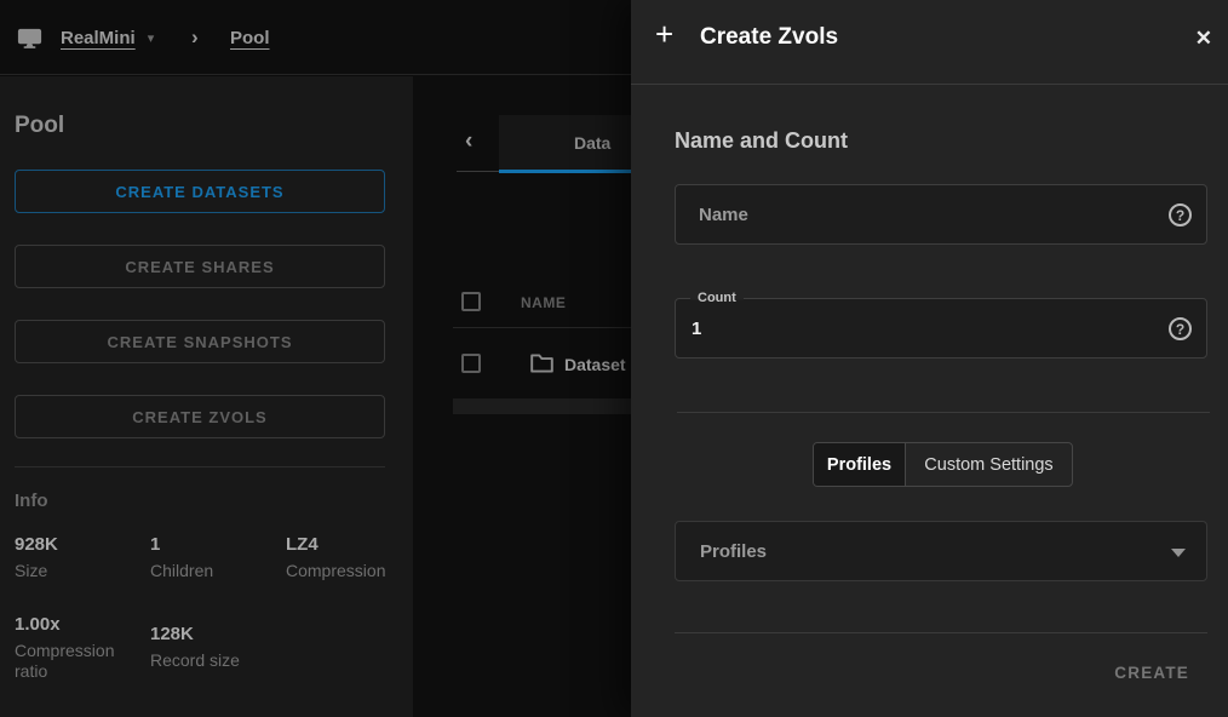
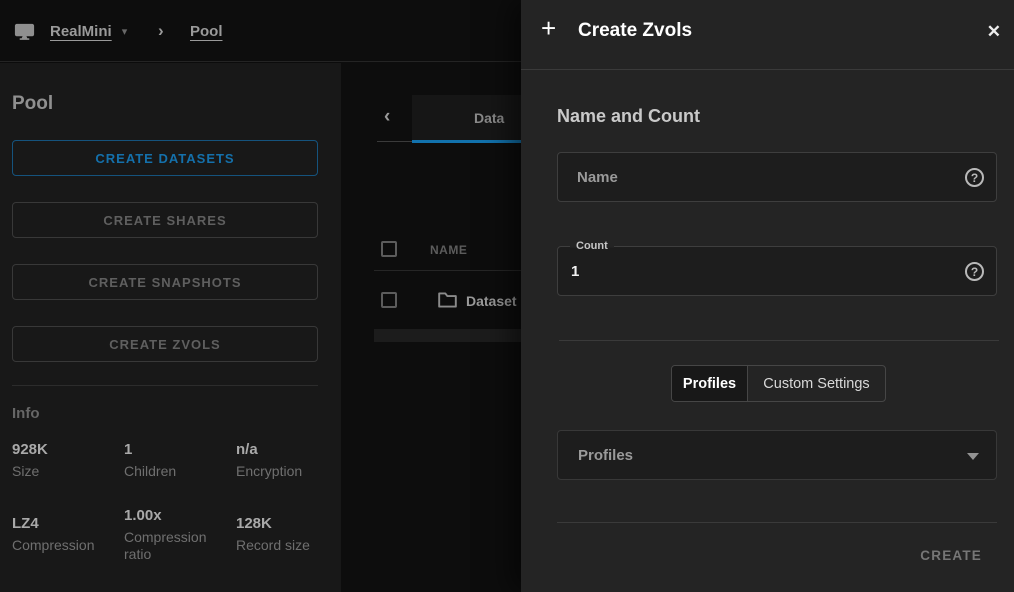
  RealMini
  ▾
  ›
  Pool
  Pool
  CREATE DATASETS
  CREATE SHARES
  CREATE SNAPSHOTS
  CREATE ZVOLS
  Info
  928K
  Size
  1
  Children
+ n/a
+ Encryption
  LZ4
  Compression
  1.00x
  Compression ratio
  128K
  Record size
  ‹
  Data
  NAME
  Dataset
  +
  Create Zvols
  ✕
  Name and Count
  Name
  ?
  Count
  1
  ?
  Profiles
  Custom Settings
  Profiles
  CREATE
